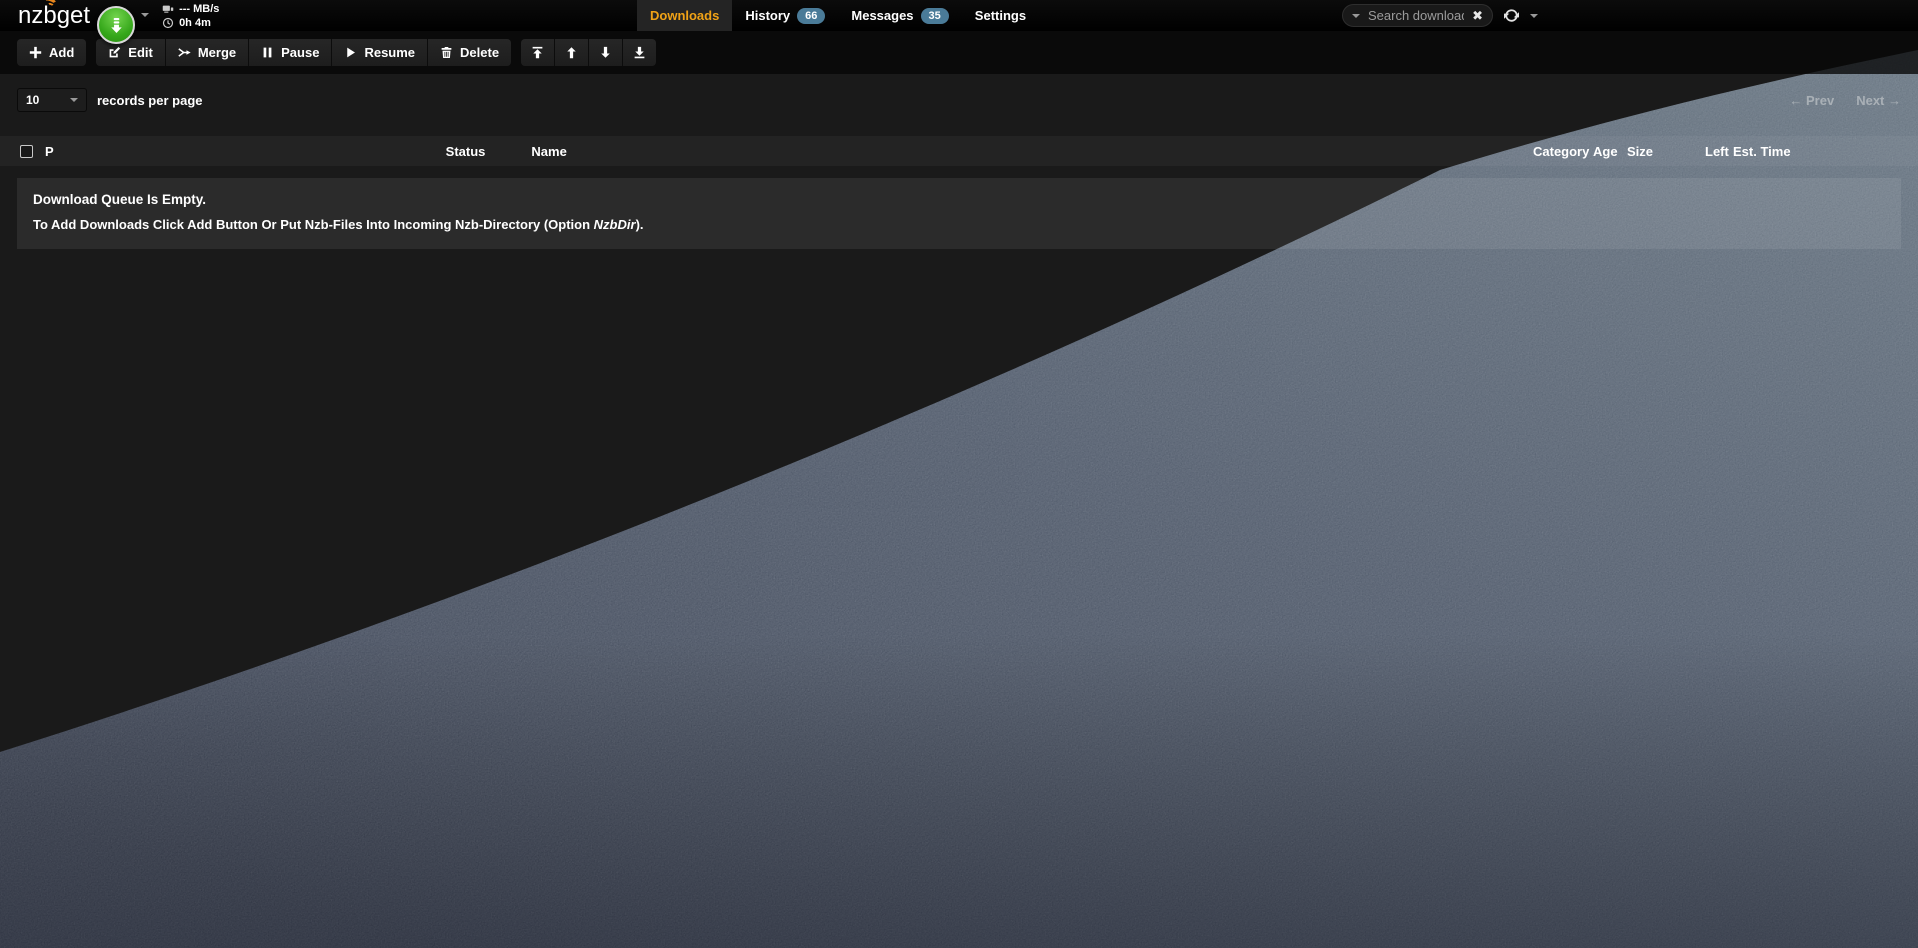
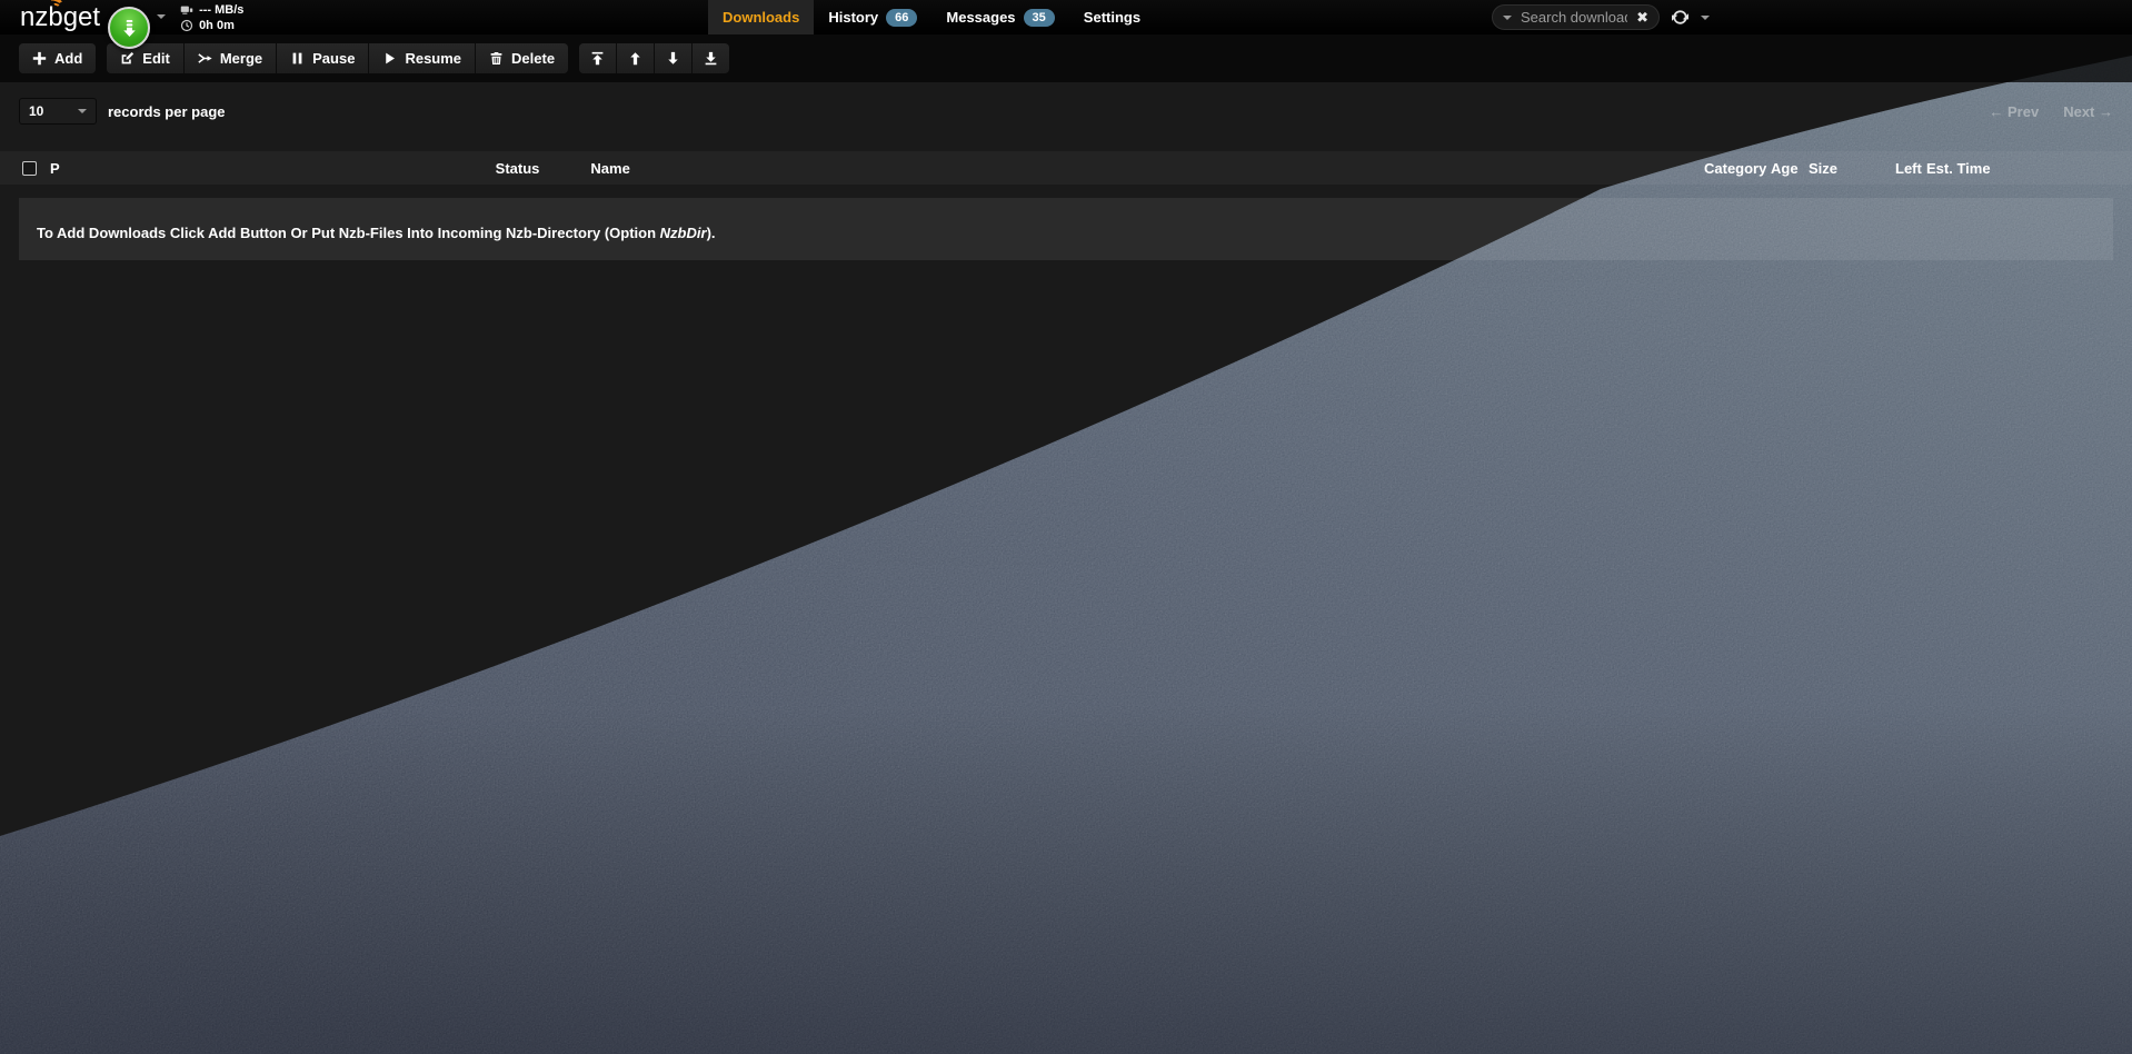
  nzbget
  --- MB/s
- 0h 4m
+ 0h 0m
  Downloads
  History
  66
  Messages
  35
  Settings
  Search downloa
  ✖
  Add
  Edit
  Merge
  Pause
  Resume
  Delete
  10
  records per page
  ← Prev
  Next →
  P
  Status
  Name
  Category
  Age
  Size
  Left
  Est. Time
- Download Queue Is Empty.
  To Add Downloads Click Add Button Or Put Nzb-Files Into Incoming Nzb-Directory (Option NzbDir).
